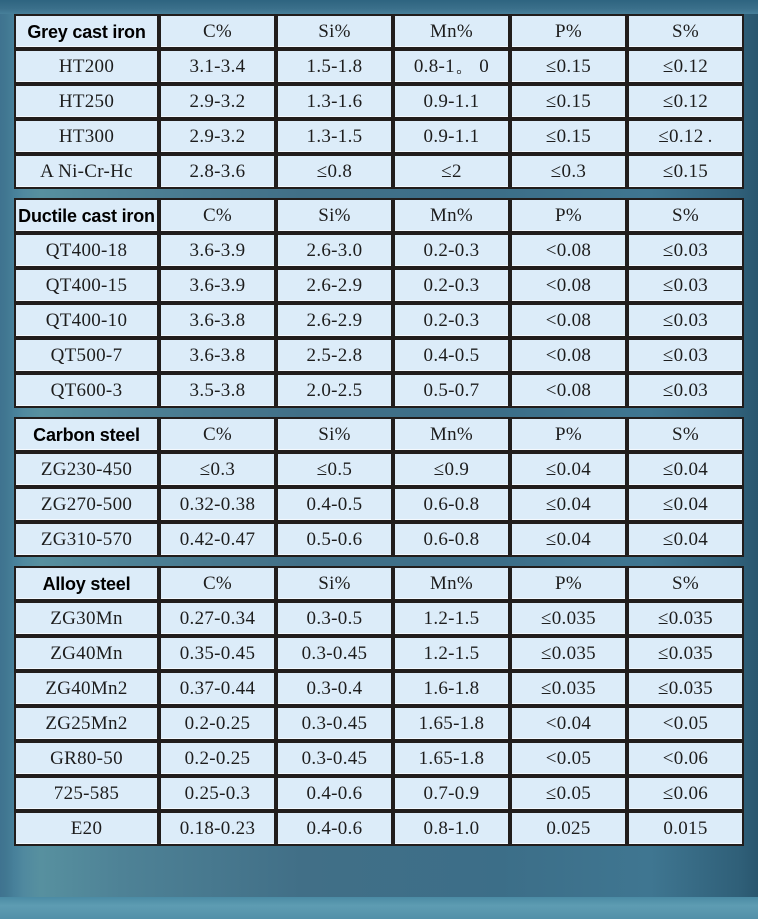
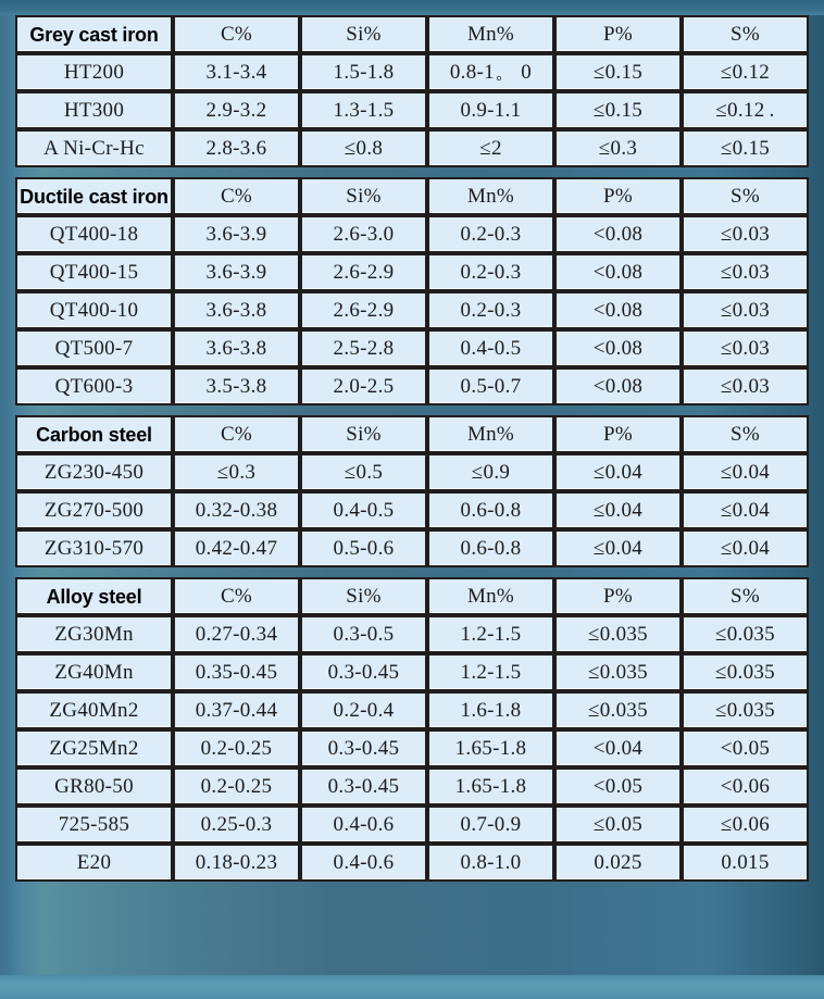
  Grey cast iron	C%	Si%	Mn%	P%	S%
  HT200	3.1-3.4	1.5-1.8	0.8-1。 0	≤0.15	≤0.12
- HT250	2.9-3.2	1.3-1.6	0.9-1.1	≤0.15	≤0.12
  HT300	2.9-3.2	1.3-1.5	0.9-1.1	≤0.15	≤0.12 .
  A Ni-Cr-Hc	2.8-3.6	≤0.8	≤2	≤0.3	≤0.15
  Ductile cast iron	C%	Si%	Mn%	P%	S%
  QT400-18	3.6-3.9	2.6-3.0	0.2-0.3	<0.08	≤0.03
  QT400-15	3.6-3.9	2.6-2.9	0.2-0.3	<0.08	≤0.03
  QT400-10	3.6-3.8	2.6-2.9	0.2-0.3	<0.08	≤0.03
  QT500-7	3.6-3.8	2.5-2.8	0.4-0.5	<0.08	≤0.03
  QT600-3	3.5-3.8	2.0-2.5	0.5-0.7	<0.08	≤0.03
  Carbon steel	C%	Si%	Mn%	P%	S%
  ZG230-450	≤0.3	≤0.5	≤0.9	≤0.04	≤0.04
  ZG270-500	0.32-0.38	0.4-0.5	0.6-0.8	≤0.04	≤0.04
  ZG310-570	0.42-0.47	0.5-0.6	0.6-0.8	≤0.04	≤0.04
  Alloy steel	C%	Si%	Mn%	P%	S%
  ZG30Mn	0.27-0.34	0.3-0.5	1.2-1.5	≤0.035	≤0.035
  ZG40Mn	0.35-0.45	0.3-0.45	1.2-1.5	≤0.035	≤0.035
- ZG40Mn2	0.37-0.44	0.3-0.4	1.6-1.8	≤0.035	≤0.035
+ ZG40Mn2	0.37-0.44	0.2-0.4	1.6-1.8	≤0.035	≤0.035
  ZG25Mn2	0.2-0.25	0.3-0.45	1.65-1.8	<0.04	<0.05
  GR80-50	0.2-0.25	0.3-0.45	1.65-1.8	<0.05	<0.06
  725-585	0.25-0.3	0.4-0.6	0.7-0.9	≤0.05	≤0.06
  E20	0.18-0.23	0.4-0.6	0.8-1.0	0.025	0.015
